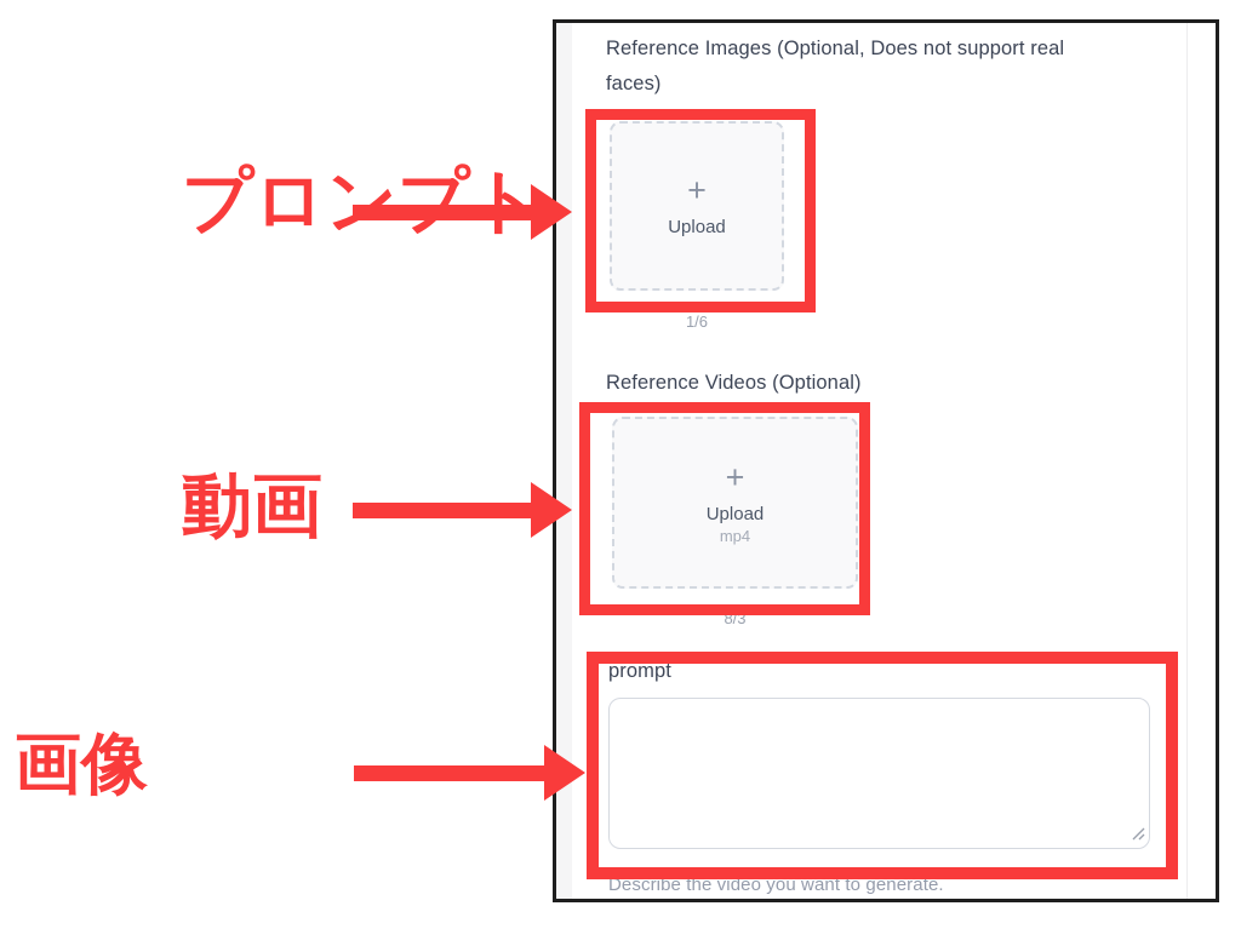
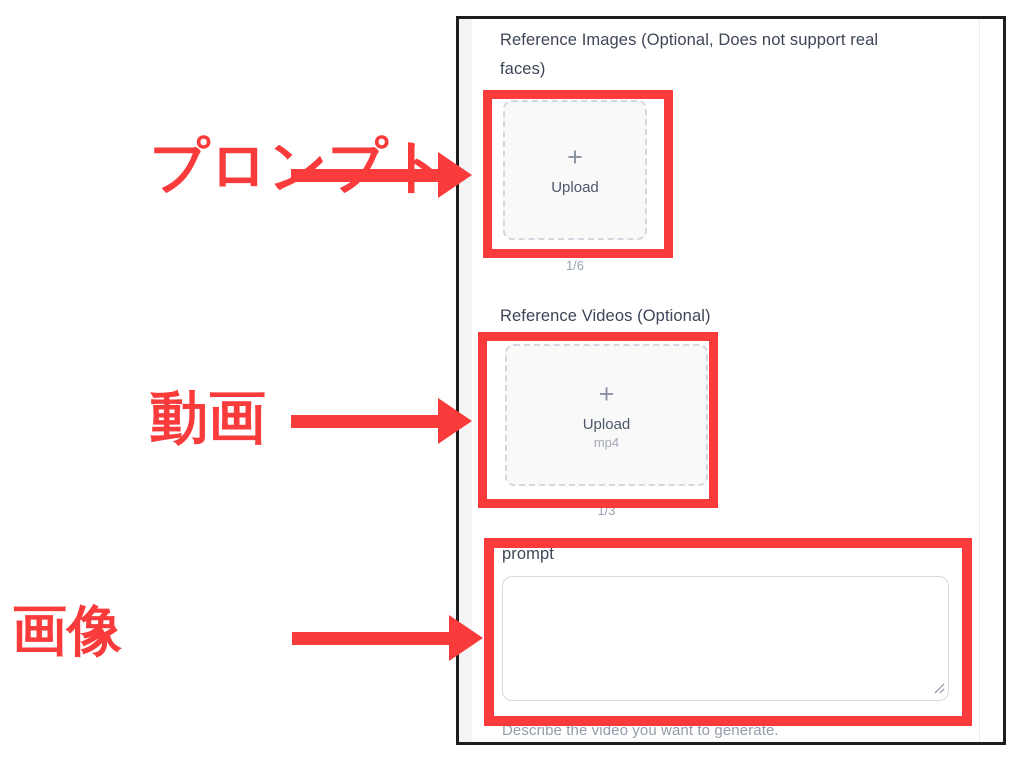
  Reference Images (Optional, Does not support real
  faces)
  +
  Upload
  1/6
  Reference Videos (Optional)
  +
  Upload
  mp4
- 8/3
+ 1/3
  prompt
  Describe the video you want to generate.
  プロンプト
  動画
  画像
